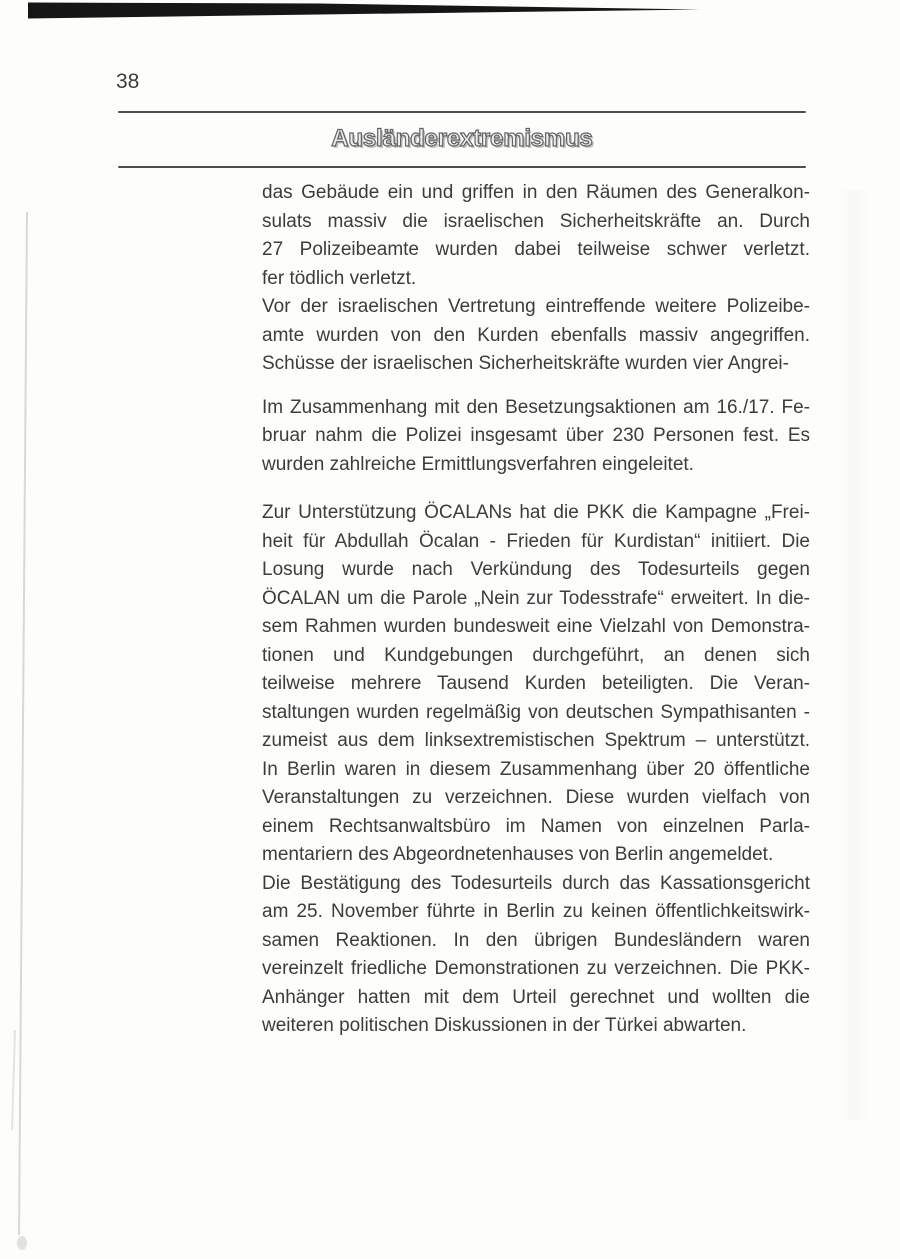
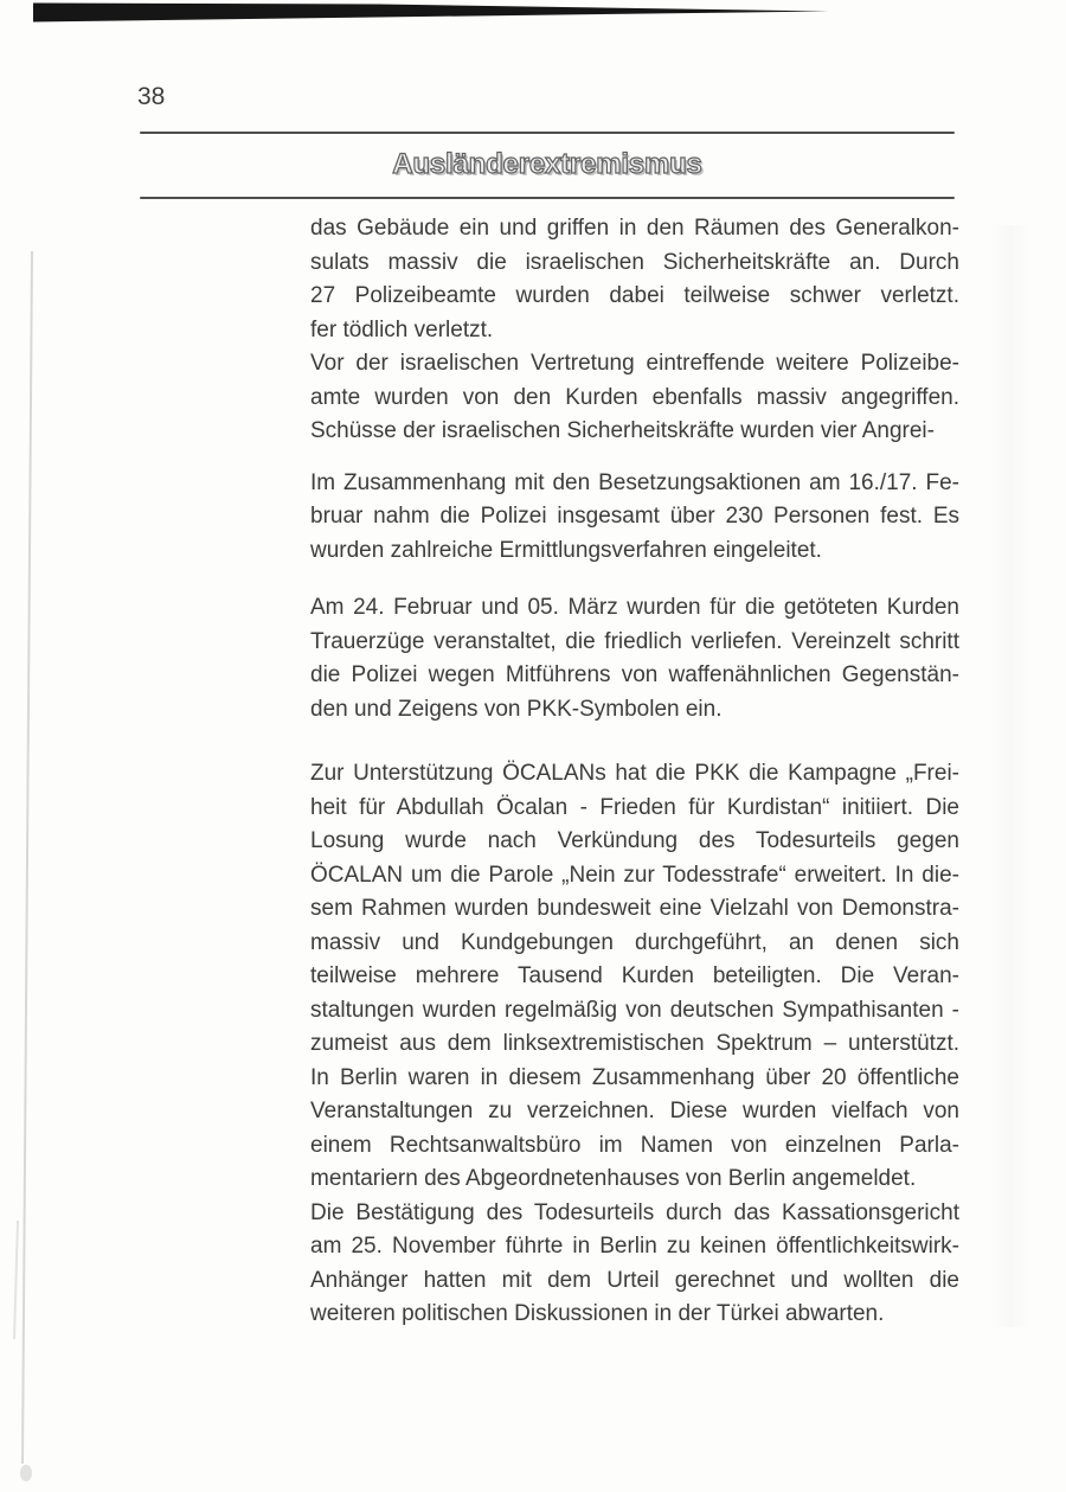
  38
  Ausländerextremismus
  das Gebäude ein und griffen in den Räumen des Generalkon-
  sulats massiv die israelischen Sicherheitskräfte an. Durch
  27 Polizeibeamte wurden dabei teilweise schwer verletzt.
  fer tödlich verletzt.
  Vor der israelischen Vertretung eintreffende weitere Polizeibe-
  amte wurden von den Kurden ebenfalls massiv angegriffen.
  Schüsse der israelischen Sicherheitskräfte wurden vier Angrei-
  Im Zusammenhang mit den Besetzungsaktionen am 16./17. Fe-
  bruar nahm die Polizei insgesamt über 230 Personen fest. Es
  wurden zahlreiche Ermittlungsverfahren eingeleitet.
+ Am 24. Februar und 05. März wurden für die getöteten Kurden
+ Trauerzüge veranstaltet, die friedlich verliefen. Vereinzelt schritt
+ die Polizei wegen Mitführens von waffenähnlichen Gegenstän-
+ den und Zeigens von PKK-Symbolen ein.
  Zur Unterstützung ÖCALANs hat die PKK die Kampagne „Frei-
  heit für Abdullah Öcalan - Frieden für Kurdistan“ initiiert. Die
  Losung wurde nach Verkündung des Todesurteils gegen
  ÖCALAN um die Parole „Nein zur Todesstrafe“ erweitert. In die-
  sem Rahmen wurden bundesweit eine Vielzahl von Demonstra-
- tionen und Kundgebungen durchgeführt, an denen sich
+ massiv und Kundgebungen durchgeführt, an denen sich
  teilweise mehrere Tausend Kurden beteiligten. Die Veran-
  staltungen wurden regelmäßig von deutschen Sympathisanten -
  zumeist aus dem linksextremistischen Spektrum – unterstützt.
  In Berlin waren in diesem Zusammenhang über 20 öffentliche
  Veranstaltungen zu verzeichnen. Diese wurden vielfach von
  einem Rechtsanwaltsbüro im Namen von einzelnen Parla-
  mentariern des Abgeordnetenhauses von Berlin angemeldet.
  Die Bestätigung des Todesurteils durch das Kassationsgericht
  am 25. November führte in Berlin zu keinen öffentlichkeitswirk-
- samen Reaktionen. In den übrigen Bundesländern waren
- vereinzelt friedliche Demonstrationen zu verzeichnen. Die PKK-
  Anhänger hatten mit dem Urteil gerechnet und wollten die
  weiteren politischen Diskussionen in der Türkei abwarten.
